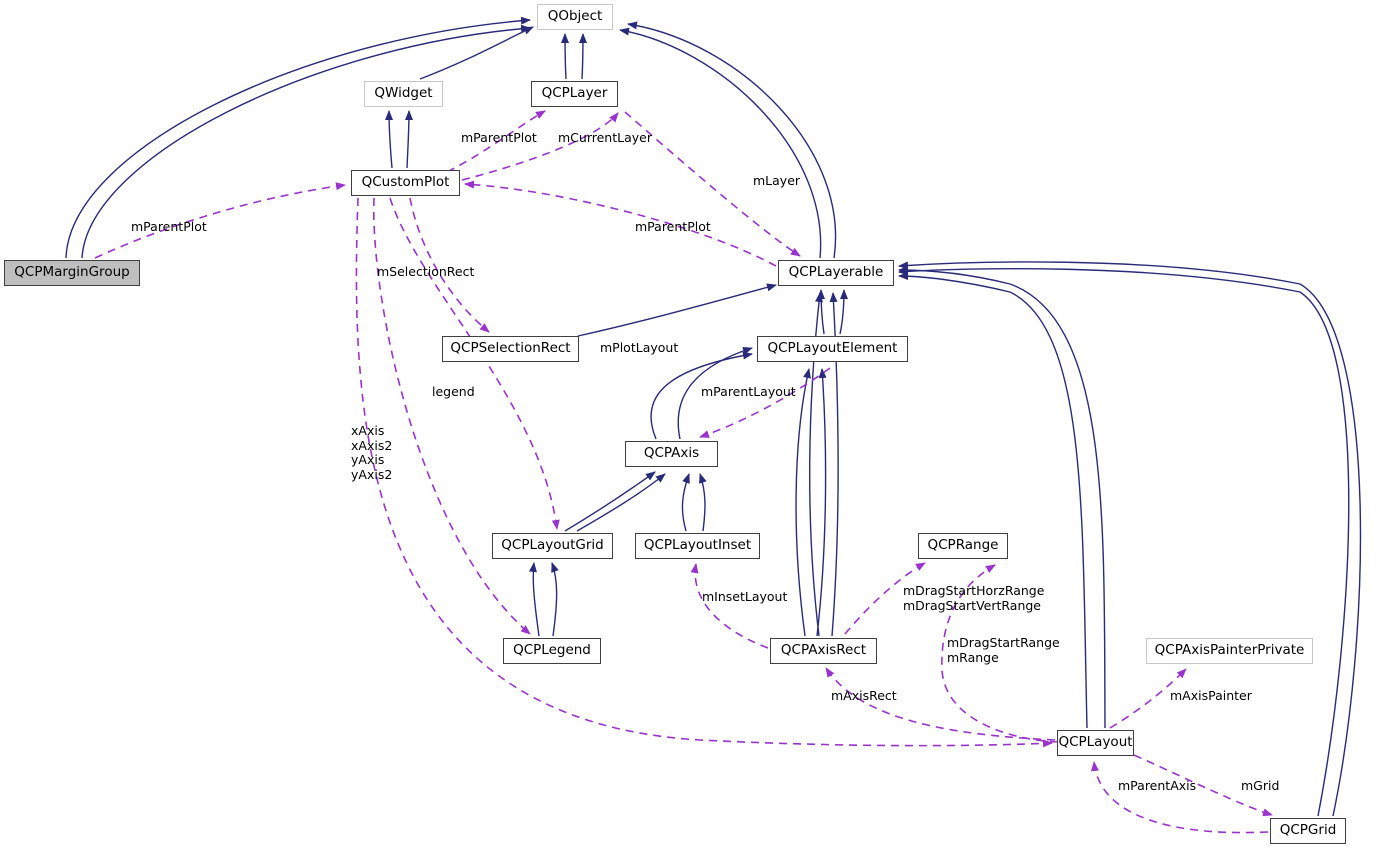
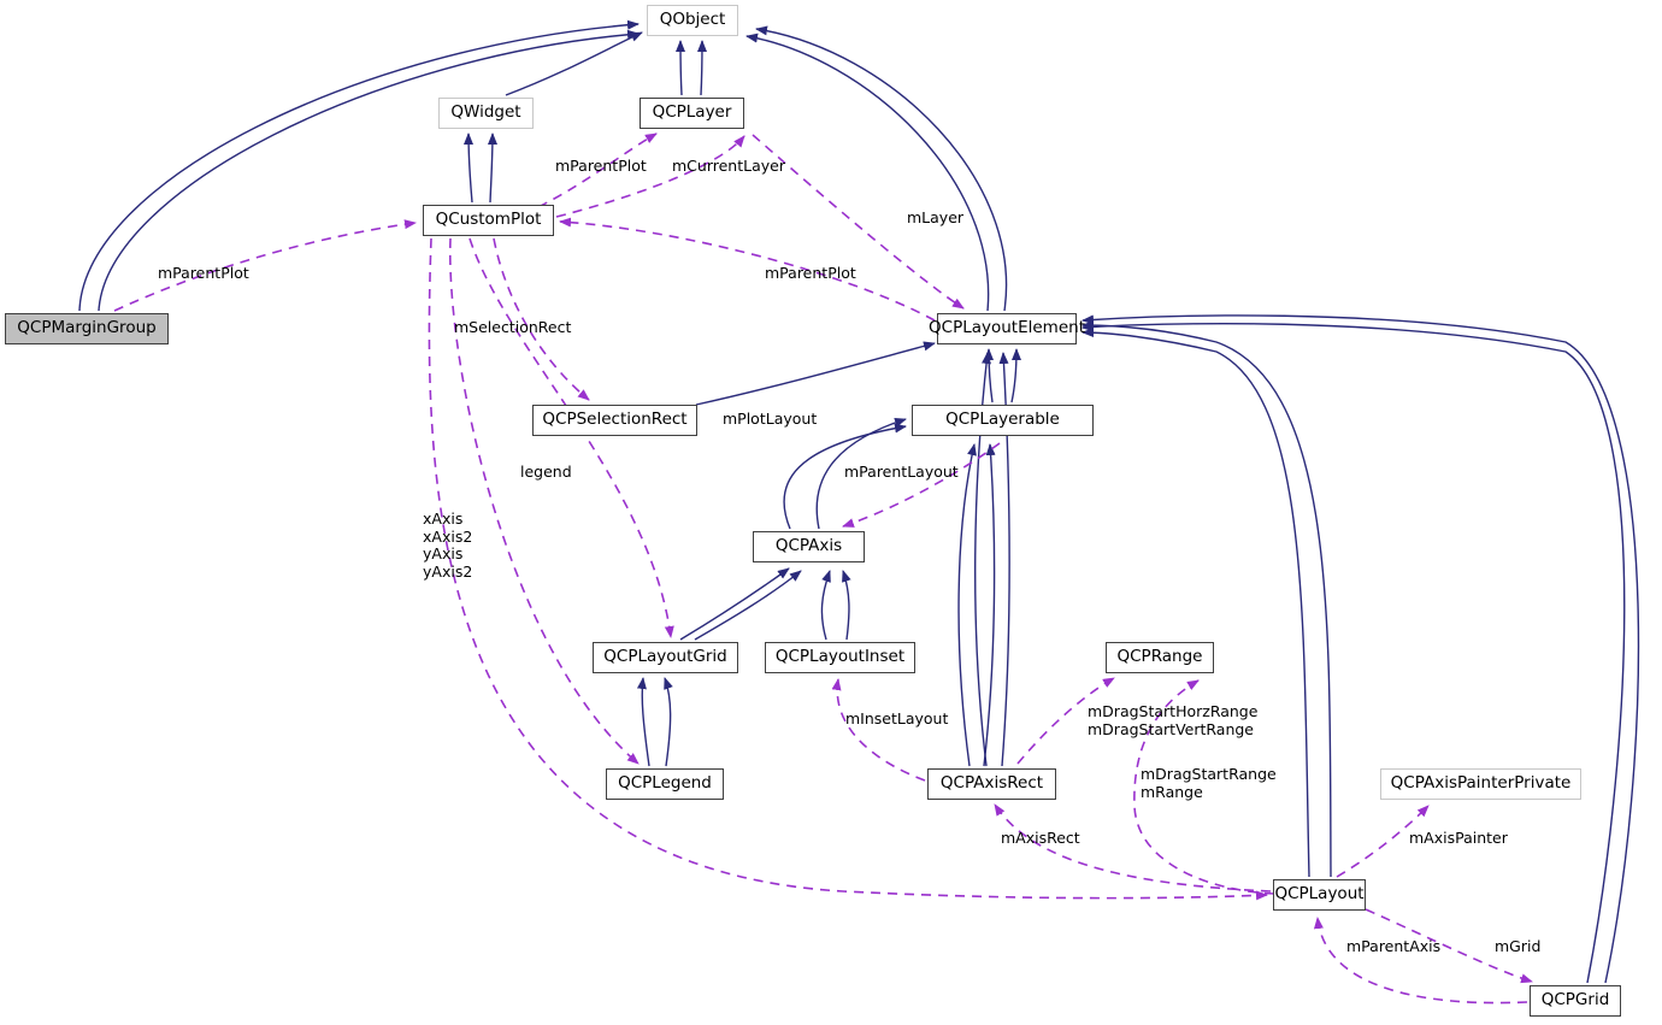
  QObject
  QWidget
  QCPLayer
  QCustomPlot
  QCPMarginGroup
- QCPLayerable
+ QCPLayoutElement
  QCPSelectionRect
- QCPLayoutElement
+ QCPLayerable
  QCPAxis
  QCPLayoutGrid
  QCPLayoutInset
  QCPRange
  QCPLegend
  QCPAxisRect
  QCPAxisPainterPrivate
  QCPLayout
  QCPGrid
  mParentPlot
  mParentPlot
  mCurrentLayer
  mLayer
  mParentPlot
  mSelectionRect
  mPlotLayout
  mParentLayout
  legend
  xAxis
  xAxis2
  yAxis
  yAxis2
  mInsetLayout
  mDragStartHorzRange
  mDragStartVertRange
  mDragStartRange
  mRange
  mAxisRect
  mAxisPainter
  mParentAxis
  mGrid
